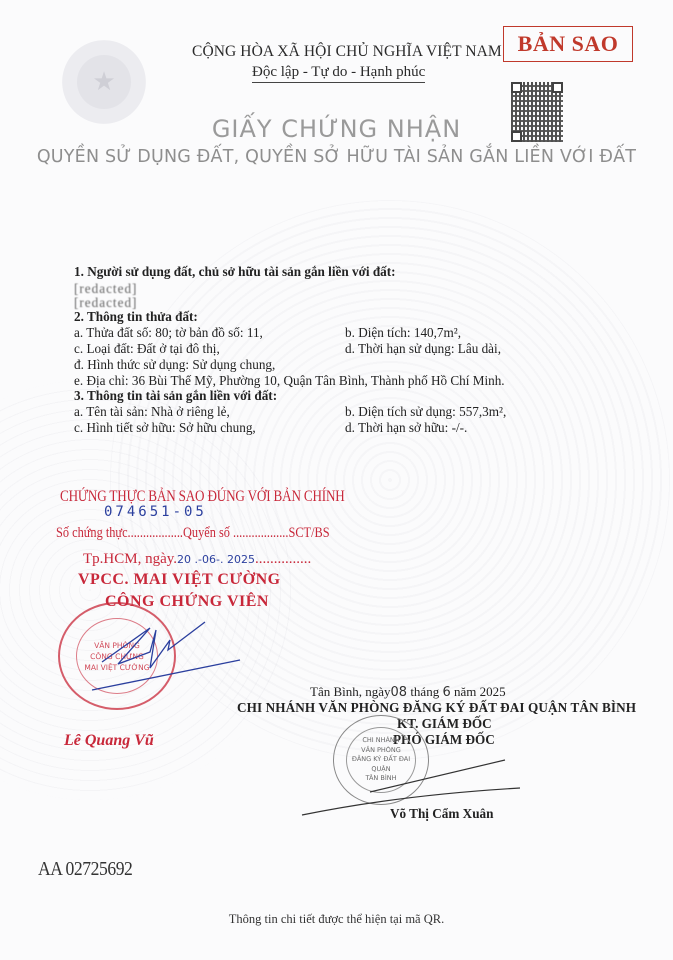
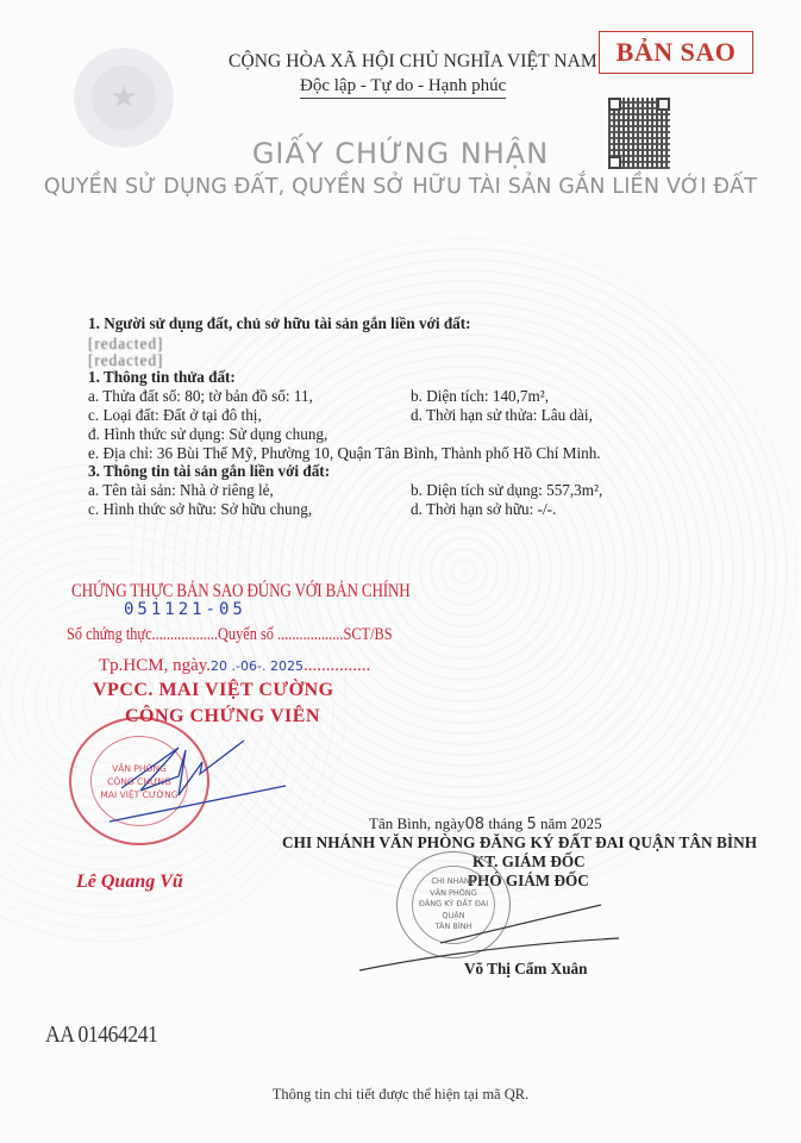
  CỘNG HÒA XÃ HỘI CHỦ NGHĨA VIỆT NAM
  Độc lập - Tự do - Hạnh phúc
  BẢN SAO
  GIẤY CHỨNG NHẬN
  QUYỀN SỬ DỤNG ĐẤT, QUYỀN SỞ HỮU TÀI SẢN GẮN LIỀN VỚI ĐẤT
  1. Người sử dụng đất, chủ sở hữu tài sản gắn liền với đất:
  [redacted]
  [redacted]
- 2. Thông tin thửa đất:
+ 1. Thông tin thửa đất:
  a. Thửa đất số: 80; tờ bản đồ số: 11,
  b. Diện tích: 140,7m²,
  c. Loại đất: Đất ở tại đô thị,
- d. Thời hạn sử dụng: Lâu dài,
+ d. Thời hạn sử thửa: Lâu dài,
  đ. Hình thức sử dụng: Sử dụng chung,
  e. Địa chỉ: 36 Bùi Thế Mỹ, Phường 10, Quận Tân Bình, Thành phố Hồ Chí Minh.
  3. Thông tin tài sản gắn liền với đất:
  a. Tên tài sản: Nhà ở riêng lẻ,
  b. Diện tích sử dụng: 557,3m²,
- c. Hình tiết sở hữu: Sở hữu chung,
+ c. Hình thức sở hữu: Sở hữu chung,
  d. Thời hạn sở hữu: -/-.
  CHỨNG THỰC BẢN SAO ĐÚNG VỚI BẢN CHÍNH
- 074651-05
+ 051121-05
  Số chứng thực..................Quyển số ..................SCT/BS
  Tp.HCM, ngày.20 .-06-. 2025...............
  VPCC. MAI VIỆT CƯỜNG
  CÔNG CHỨNG VIÊN
  VĂN PHNG
  CÔN CHỨN
  MAI VIỆT CƯỜNG
  Lê Quang Vũ
- Tân Bình, ngày08 tháng 6 năm 2025
+ Tân Bình, ngày08 tháng 5 năm 2025
  CHI NHÁNH VĂN PHÒNG ĐĂNG KÝ ĐẤT ĐAI QUẬN TÂN BÌNH
  KT. GIÁM ĐỐC
  PHÓ GIÁM ĐỐC
  CHI NHÁNH
  VĂN PHÒNG
  ĐĂNG KÝ ĐẤT ĐAI
  QUẬN
  TÂN BÌNH
  Võ Thị Cẩm Xuân
- AA 02725692
+ AA 01464241
  Thông tin chi tiết được thể hiện tại mã QR.
